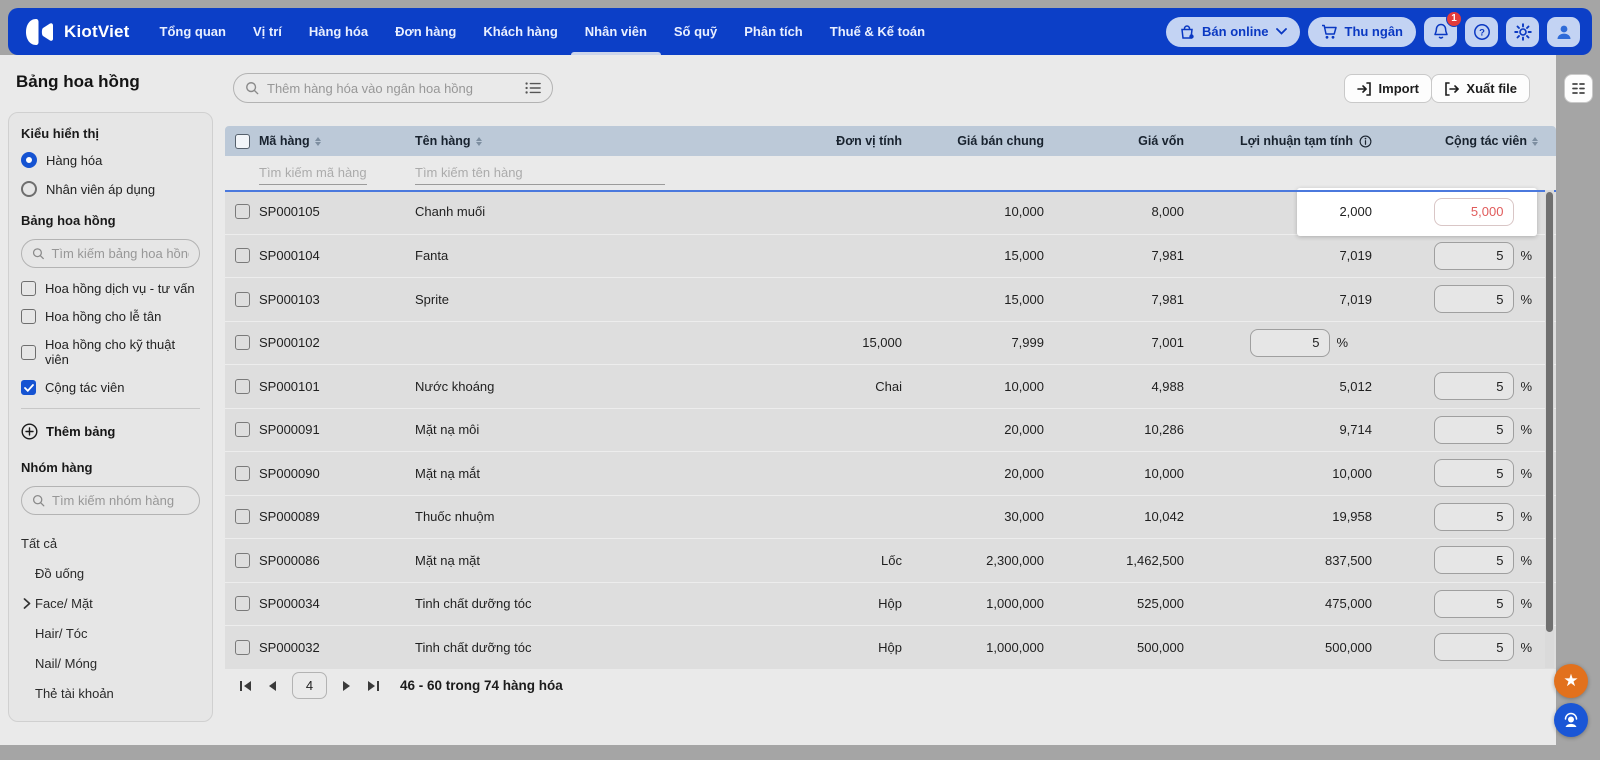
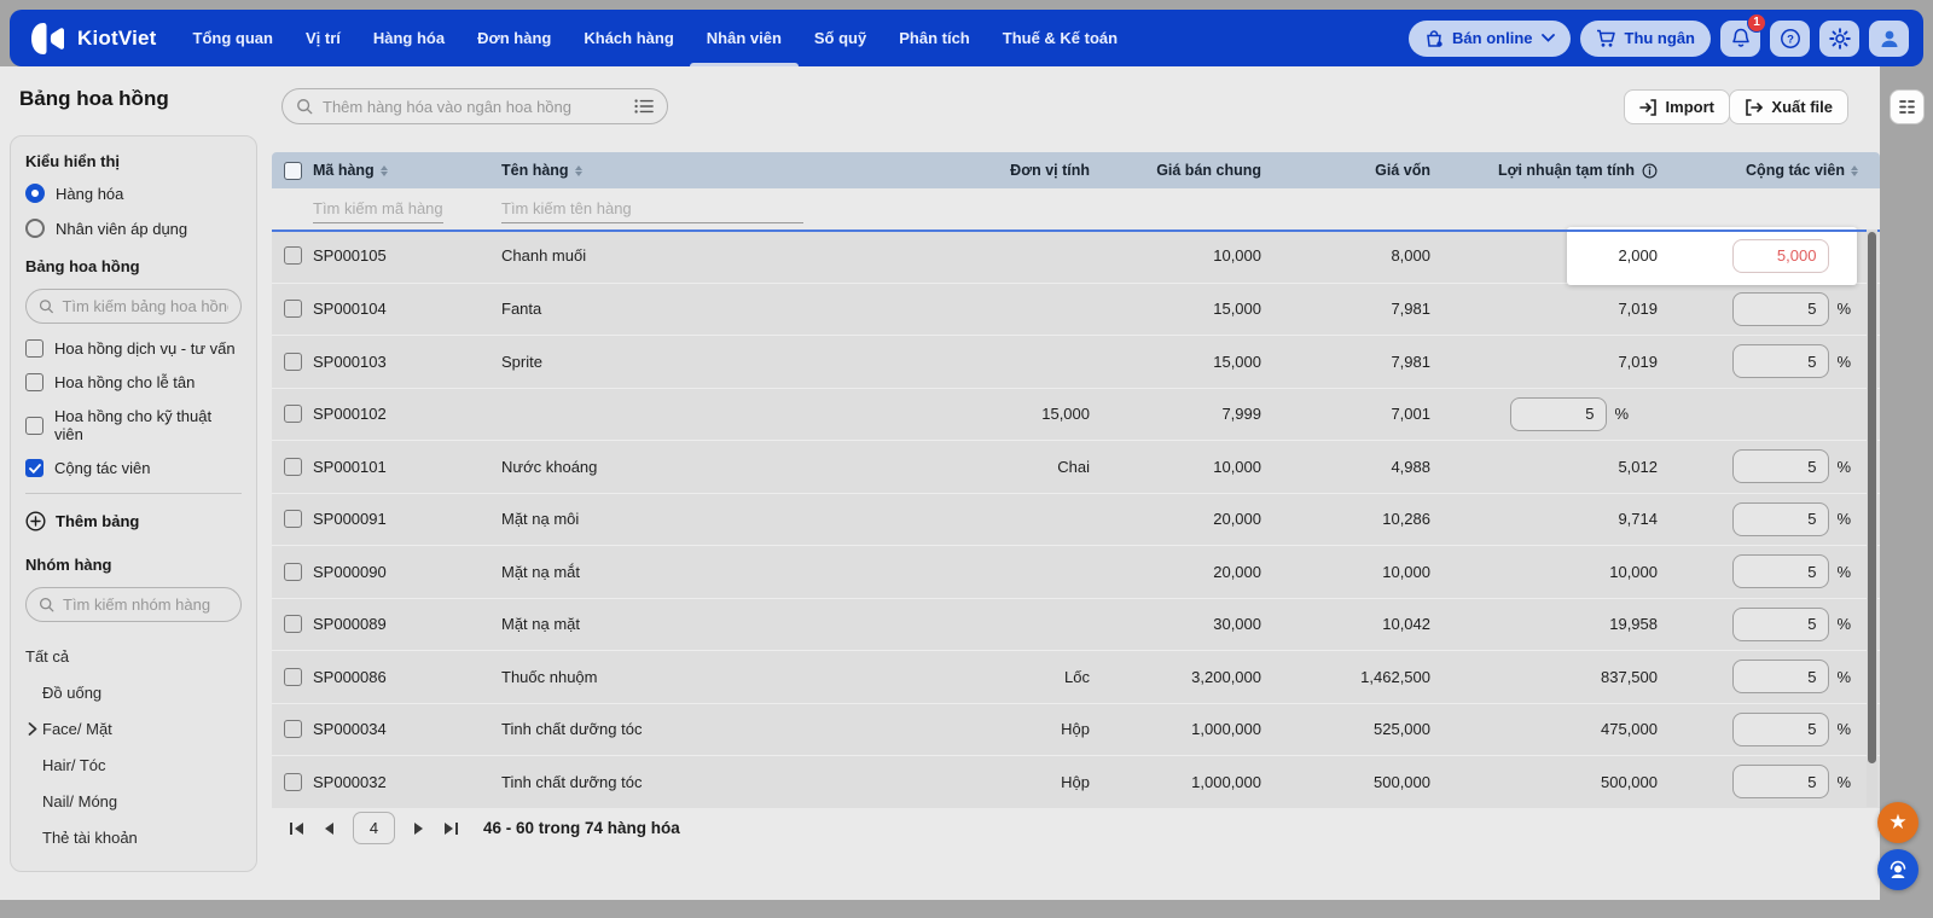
  KiotViet
  Tổng quan
  Vị trí
  Hàng hóa
  Đơn hàng
  Khách hàng
  Nhân viên
  Số quỹ
  Phân tích
  Thuế & Kế toán
  Bán online
  Thu ngân
  1
  ?
  Bảng hoa hồng
  Kiểu hiển thị
  Hàng hóa
  Nhân viên áp dụng
  Bảng hoa hồng
  Tìm kiếm bảng hoa hồn
  Hoa hồng dịch vụ - tư vấn
  Hoa hồng cho lễ tân
  Hoa hồng cho kỹ thuật viên
  Cộng tác viên
  Thêm bảng
  Nhóm hàng
  Tìm kiếm nhóm hàng
  Tất cả
  Đồ uống
  Face/ Mặt
  Hair/ Tóc
  Nail/ Móng
  Thẻ tài khoản
  Thêm hàng hóa vào ngân hoa hồng
  Import
  Xuất file
  Mã hàng
  Tên hàng
  Đơn vị tính
  Giá bán chung
  Giá vốn
  Lợi nhuận tạm tính
  Cộng tác viên
  Tìm kiếm mã hàng
  Tìm kiếm tên hàng
  SP000105
  Chanh muối
  10,000
  8,000
  2,000
  5,000
  SP000104
  Fanta
  15,000
  7,981
  7,019
  5
  %
  SP000103
  Sprite
  15,000
  7,981
  7,019
  5
  %
  SP000102
  15,000
  7,999
  7,001
  5
  %
  SP000101
  Nước khoáng
  Chai
  10,000
  4,988
  5,012
  5
  %
  SP000091
  Mặt nạ môi
  20,000
  10,286
  9,714
  5
  %
  SP000090
  Mặt nạ mắt
  20,000
  10,000
  10,000
  5
  %
  SP000089
- Thuốc nhuộm
+ Mặt nạ mặt
  30,000
  10,042
  19,958
  5
  %
  SP000086
- Mặt nạ mặt
+ Thuốc nhuộm
  Lốc
- 2,300,000
+ 3,200,000
  1,462,500
  837,500
  5
  %
  SP000034
  Tinh chất dưỡng tóc
  Hộp
  1,000,000
  525,000
  475,000
  5
  %
  SP000032
  Tinh chất dưỡng tóc
  Hộp
  1,000,000
  500,000
  500,000
  5
  %
  4
  46 - 60 trong 74 hàng hóa
  ★
